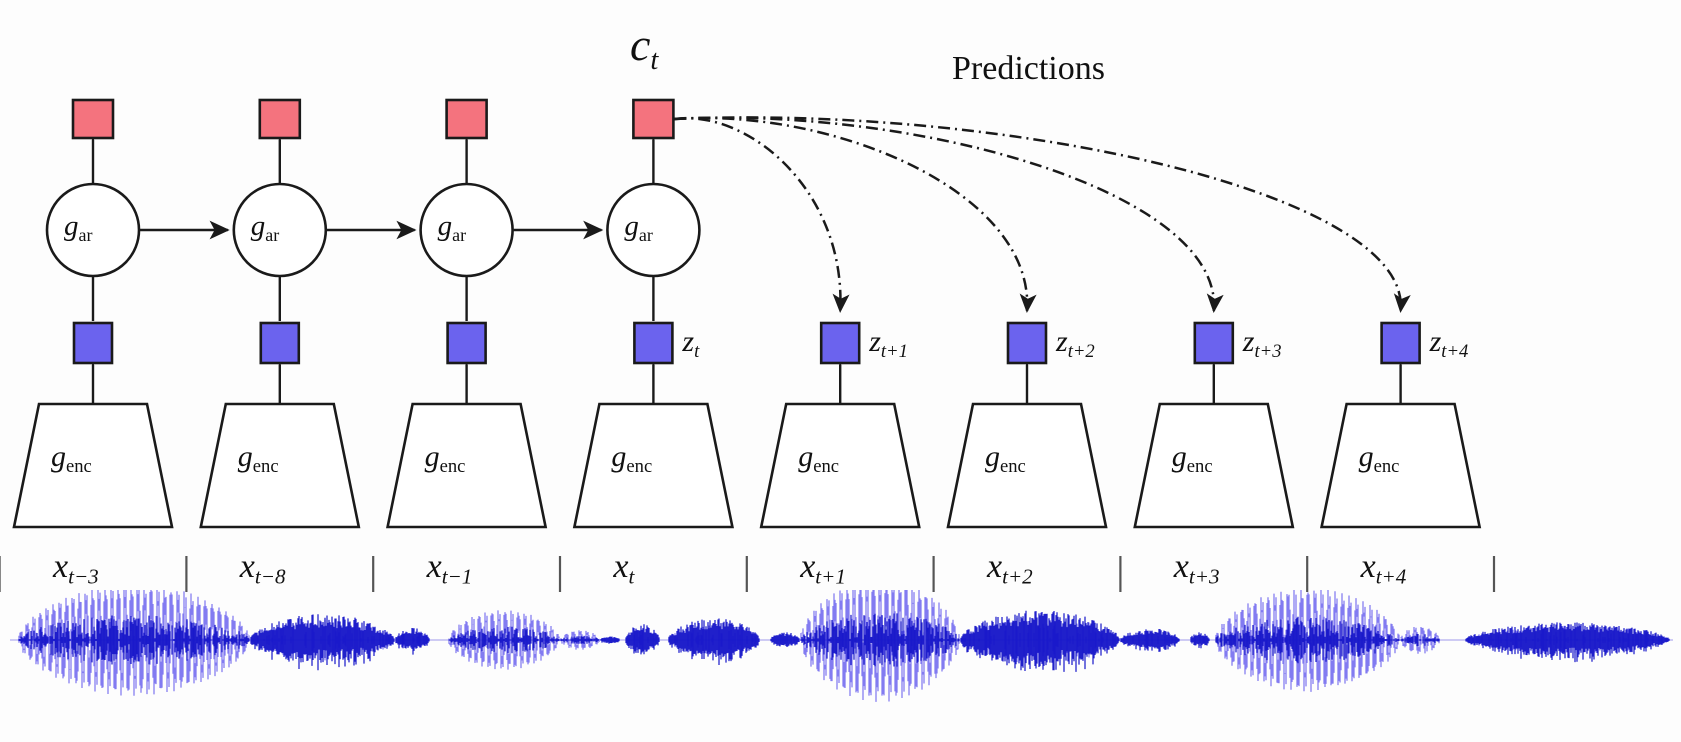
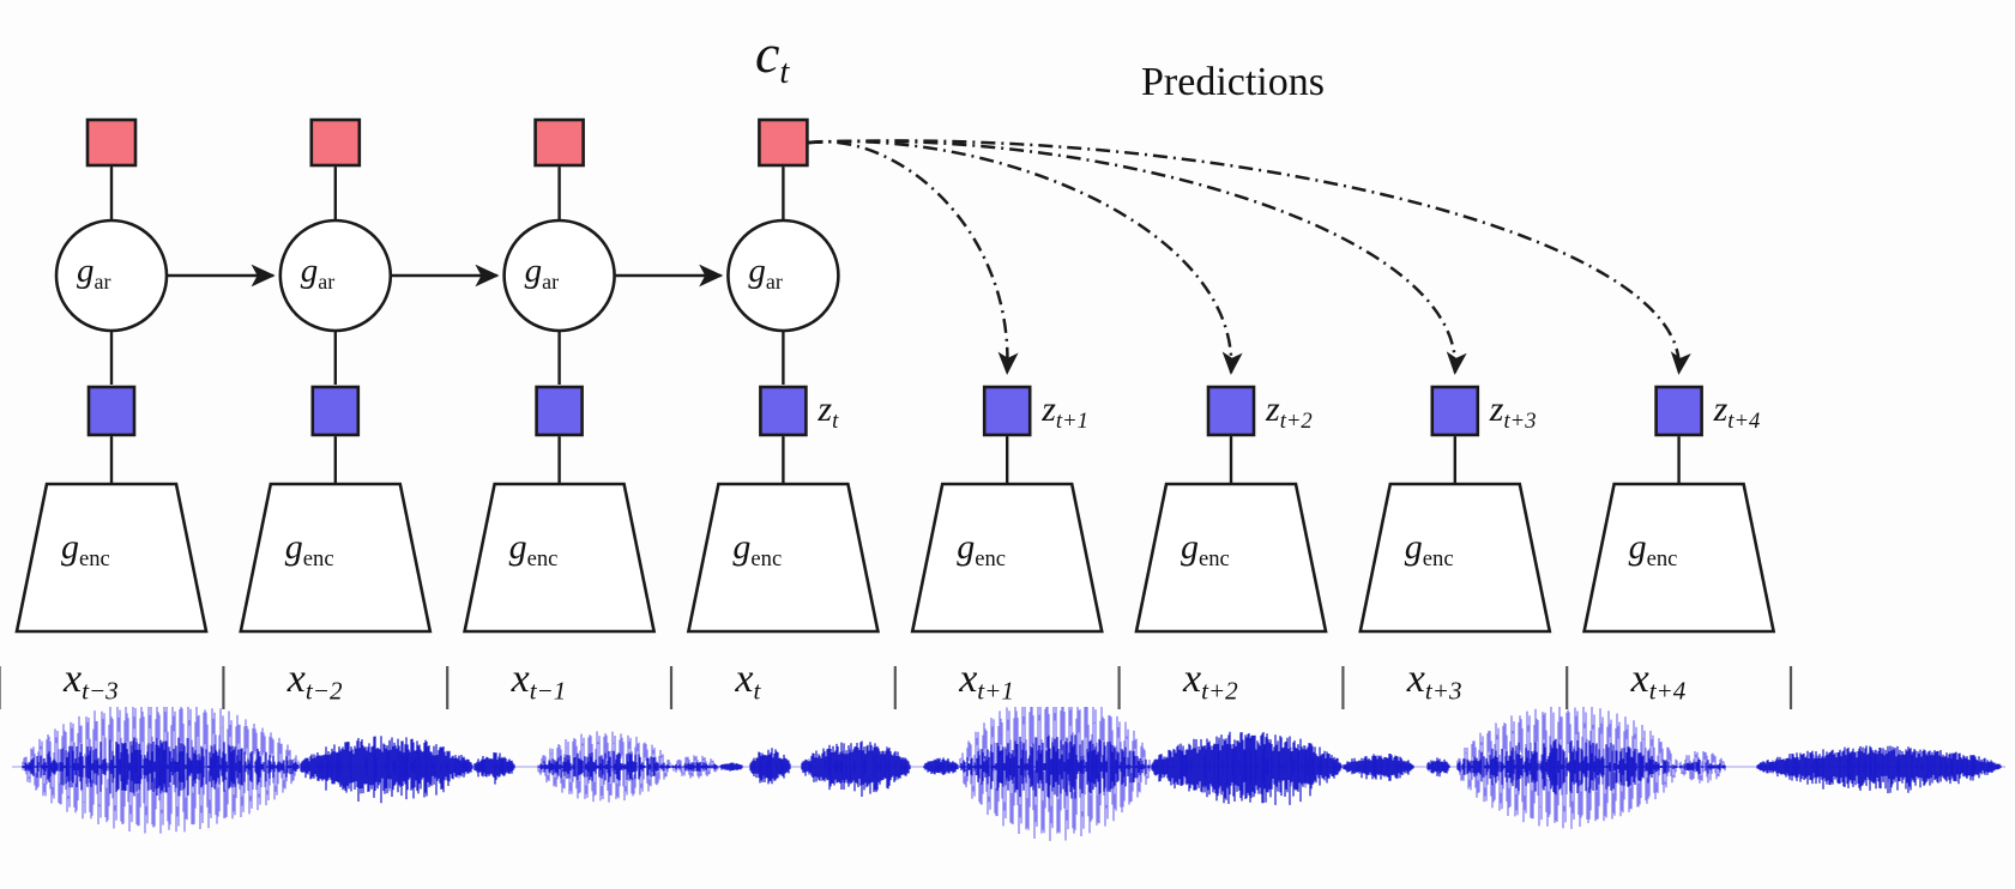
  ct
  Predictions
  genc
  gar
  xt−3
  genc
  gar
- xt−8
+ xt−2
  genc
  gar
  xt−1
  genc
  zt
  gar
  xt
  genc
  zt+1
  xt+1
  genc
  zt+2
  xt+2
  genc
  zt+3
  xt+3
  genc
  zt+4
  xt+4
